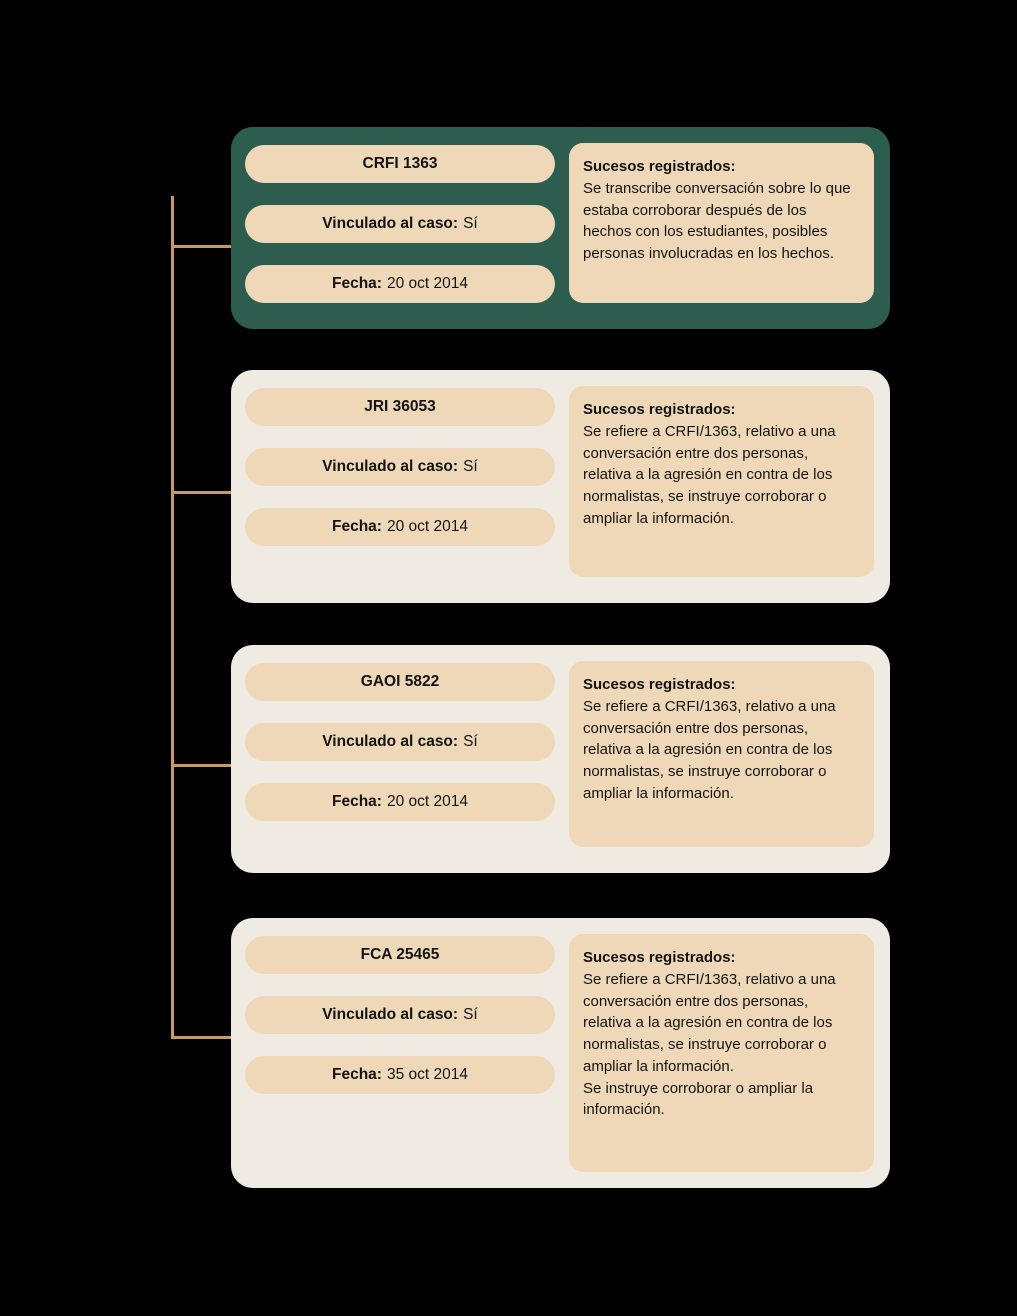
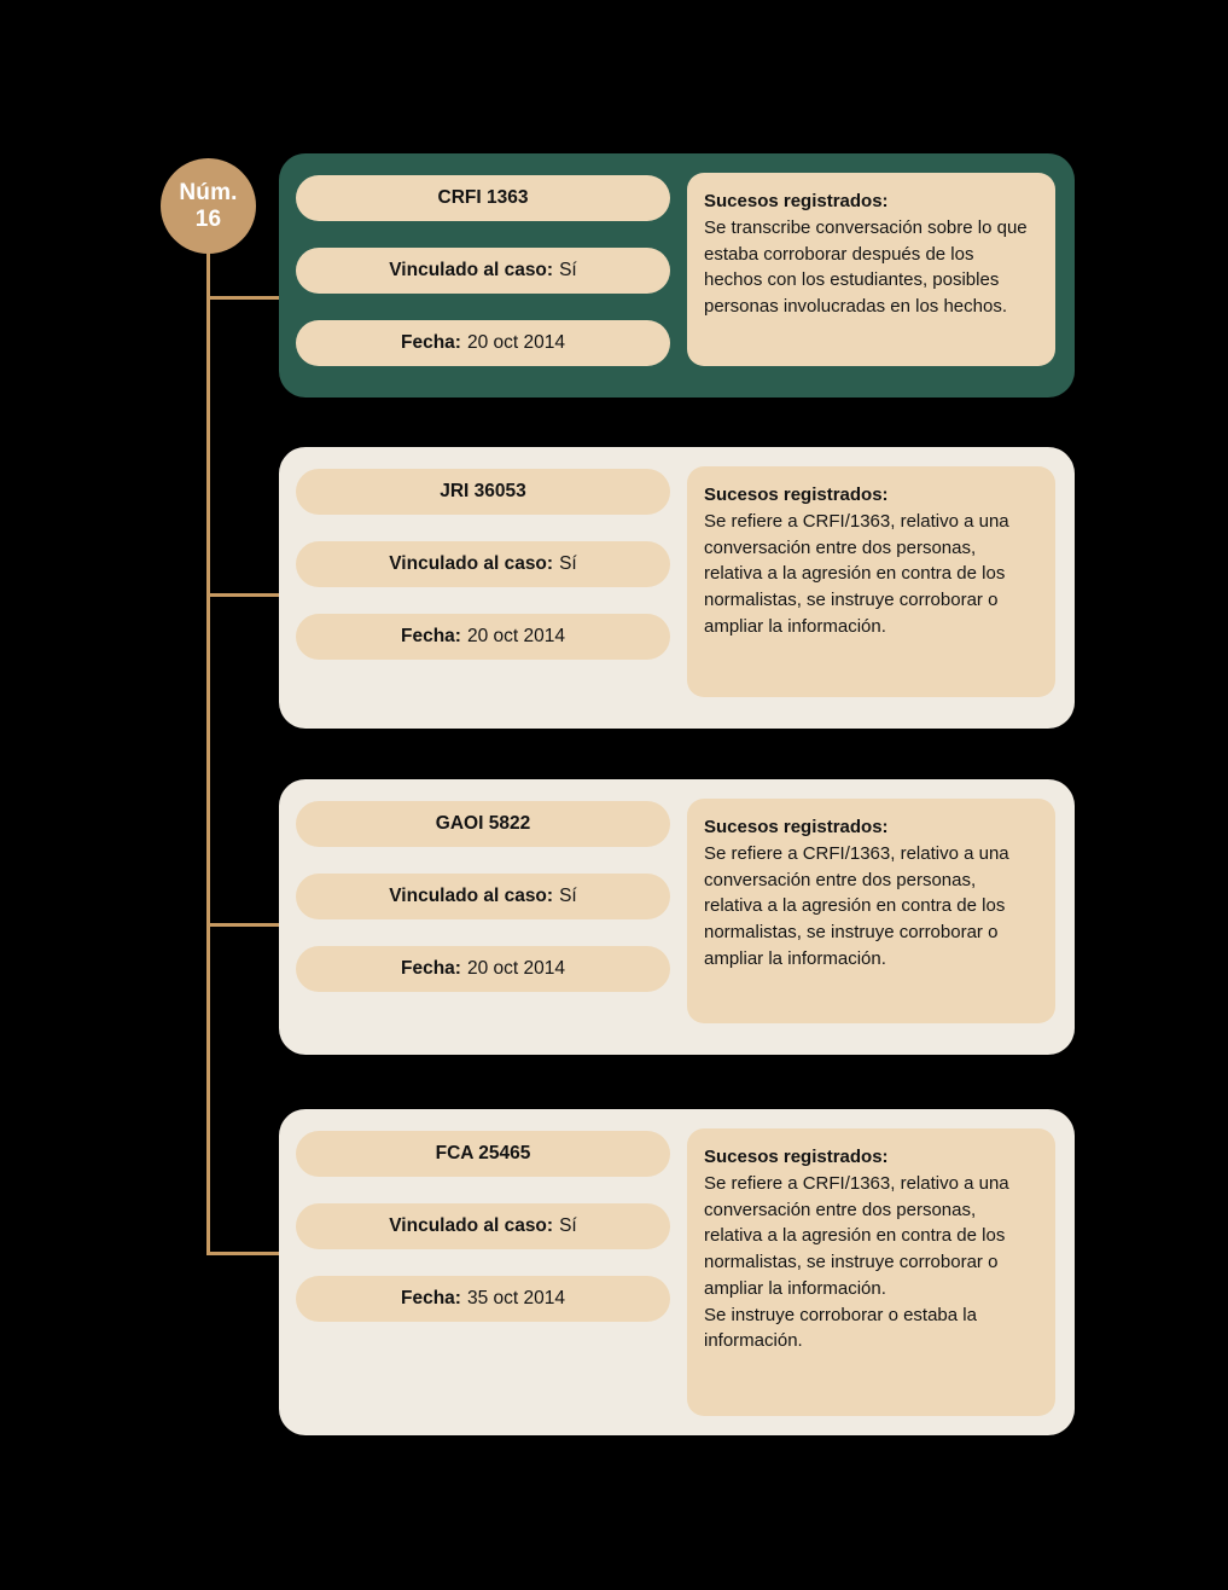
+ Núm.
+ 16
  CRFI 1363
  Vinculado al caso:
  Sí
  Fecha:
  20 oct 2014
  Sucesos registrados:
  Se transcribe conversación sobre lo que estaba corroborar después de los hechos con los estudiantes, posibles personas involucradas en los hechos.
  JRI 36053
  Vinculado al caso:
  Sí
  Fecha:
  20 oct 2014
  Sucesos registrados:
  Se refiere a CRFI/1363, relativo a una conversación entre dos personas, relativa a la agresión en contra de los normalistas, se instruye corroborar o ampliar la información.
  GAOI 5822
  Vinculado al caso:
  Sí
  Fecha:
  20 oct 2014
  Sucesos registrados:
  Se refiere a CRFI/1363, relativo a una conversación entre dos personas, relativa a la agresión en contra de los normalistas, se instruye corroborar o ampliar la información.
  FCA 25465
  Vinculado al caso:
  Sí
  Fecha:
  35 oct 2014
  Sucesos registrados:
  Se refiere a CRFI/1363, relativo a una conversación entre dos personas, relativa a la agresión en contra de los normalistas, se instruye corroborar o ampliar la información.
- Se instruye corroborar o ampliar la información.
+ Se instruye corroborar o estaba la información.
